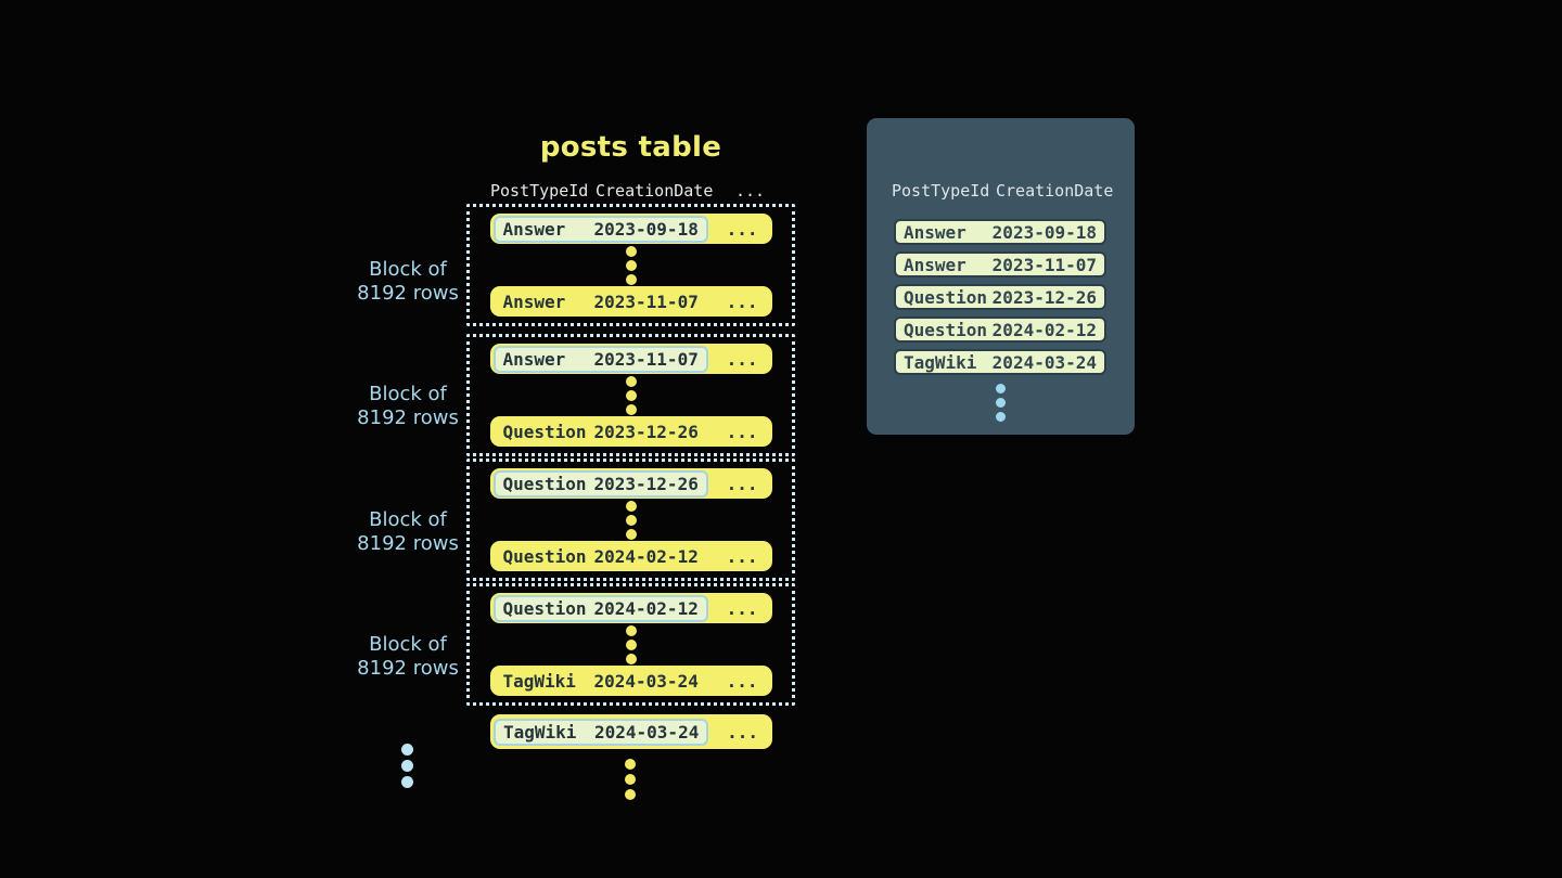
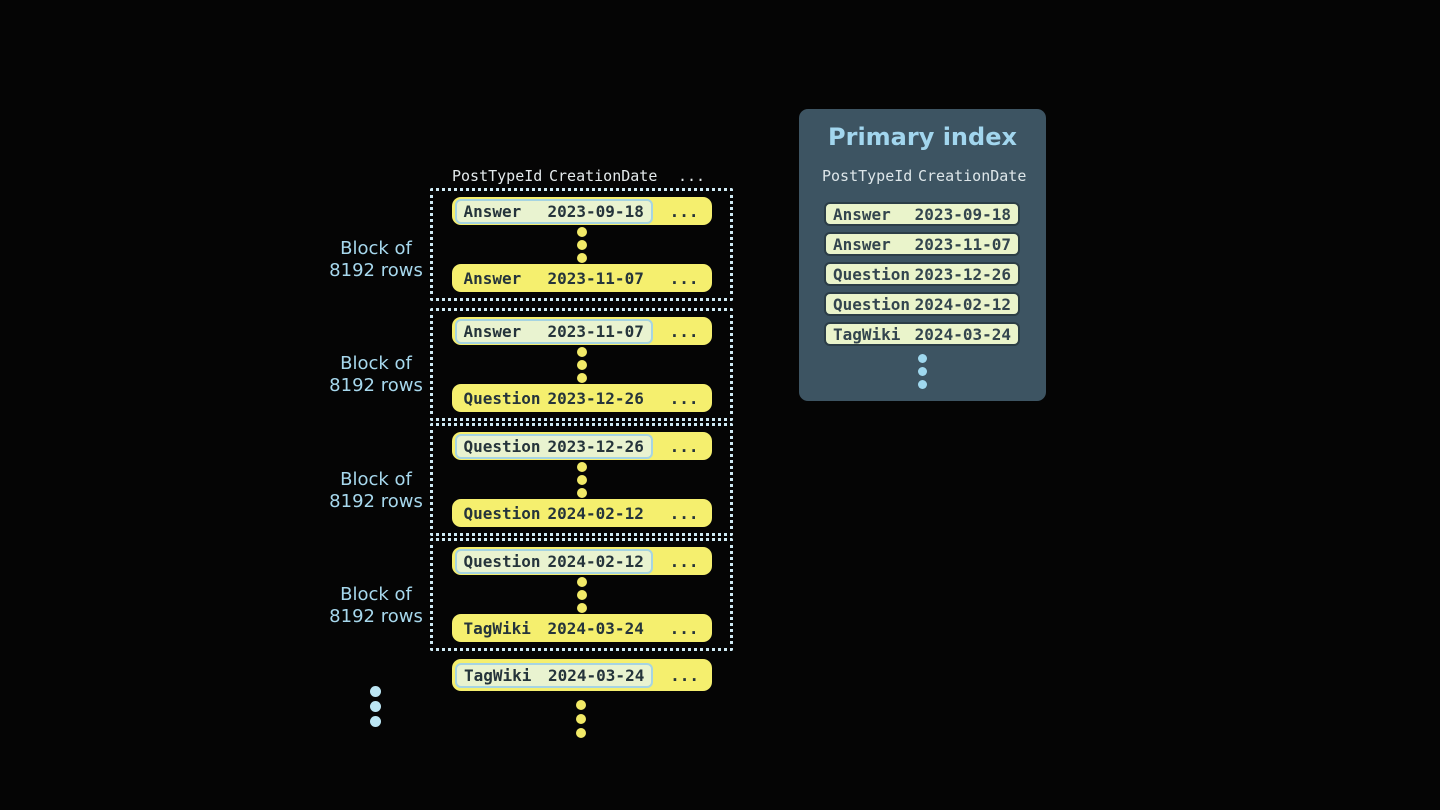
- posts table
  PostTypeId
  CreationDate
  ...
  Block of
  8192 rows
  Block of
  8192 rows
  Block of
  8192 rows
  Block of
  8192 rows
  Answer
  2023-09-18
  ...
  Answer
  2023-11-07
  ...
  Answer
  2023-11-07
  ...
  Question
  2023-12-26
  ...
  Question
  2023-12-26
  ...
  Question
  2024-02-12
  ...
  Question
  2024-02-12
  ...
  TagWiki
  2024-03-24
  ...
  TagWiki
  2024-03-24
  ...
+ Primary index
  PostTypeId
  CreationDate
  Answer
  2023-09-18
  Answer
  2023-11-07
  Question
  2023-12-26
  Question
  2024-02-12
  TagWiki
  2024-03-24
